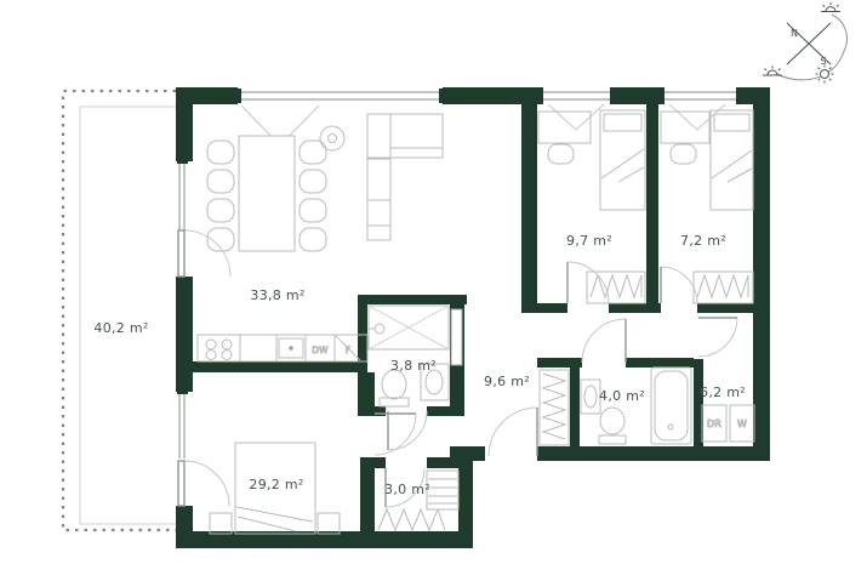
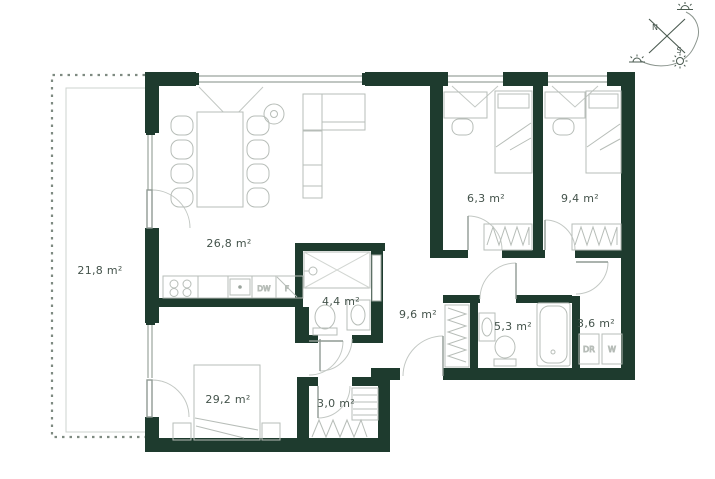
  DW
  F
  DR
  W
  N
  S
- 40,2 m²
+ 21,8 m²
- 33,8 m²
+ 26,8 m²
- 3,8 m²
+ 4,4 m²
  9,6 m²
- 9,7 m²
+ 6,3 m²
- 7,2 m²
+ 9,4 m²
- 4,0 m²
+ 5,3 m²
- 6,2 m²
+ 3,6 m²
  29,2 m²
  3,0 m²
